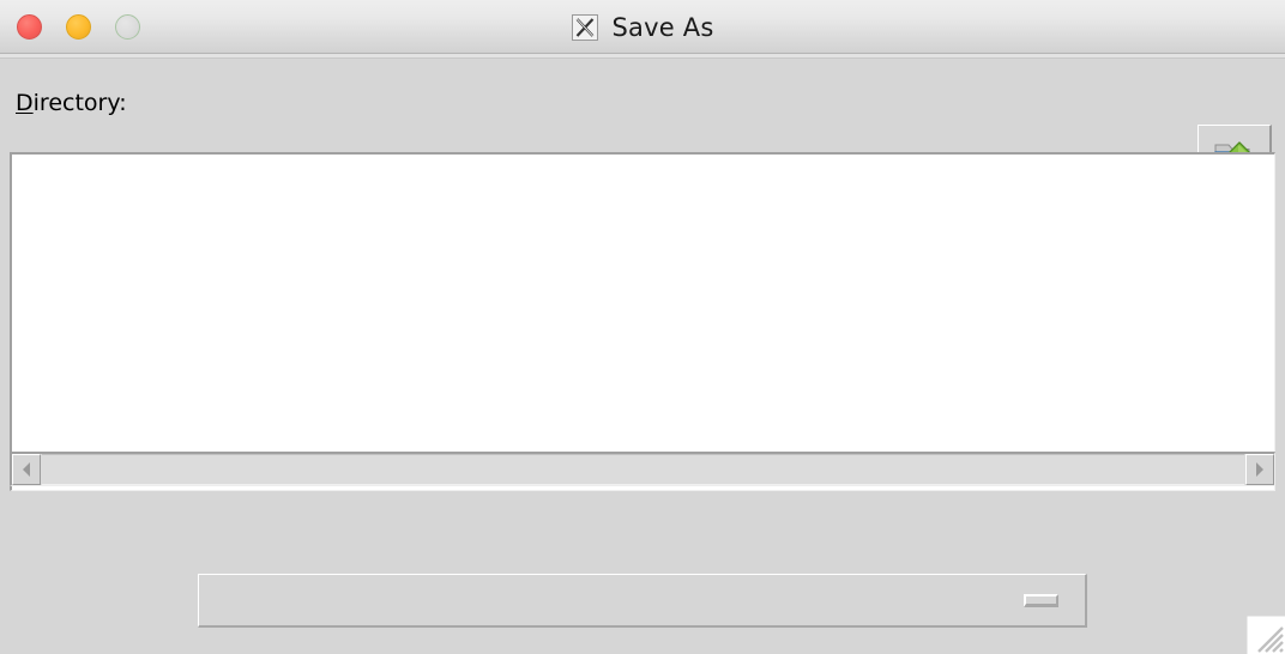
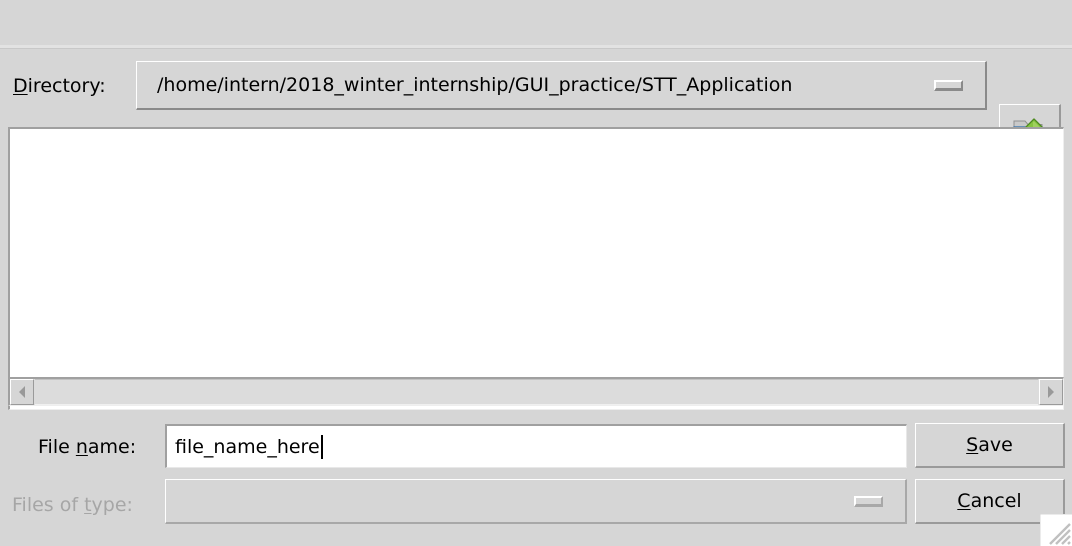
- Save As
  Directory:
+ /home/intern/2018_winter_internship/GUI_practice/STT_Application
+ File name:
+ file_name_here
+ Files of type:
+ S
+ ave
+ C
+ ancel
